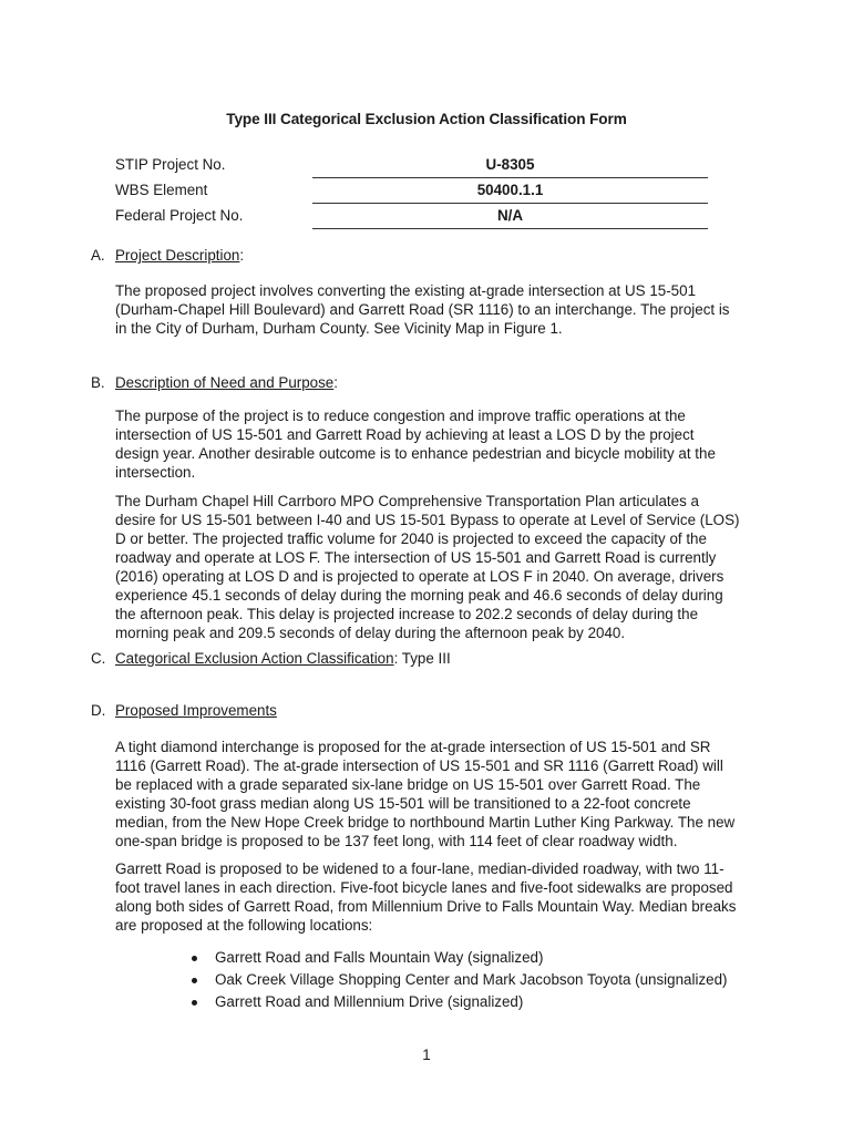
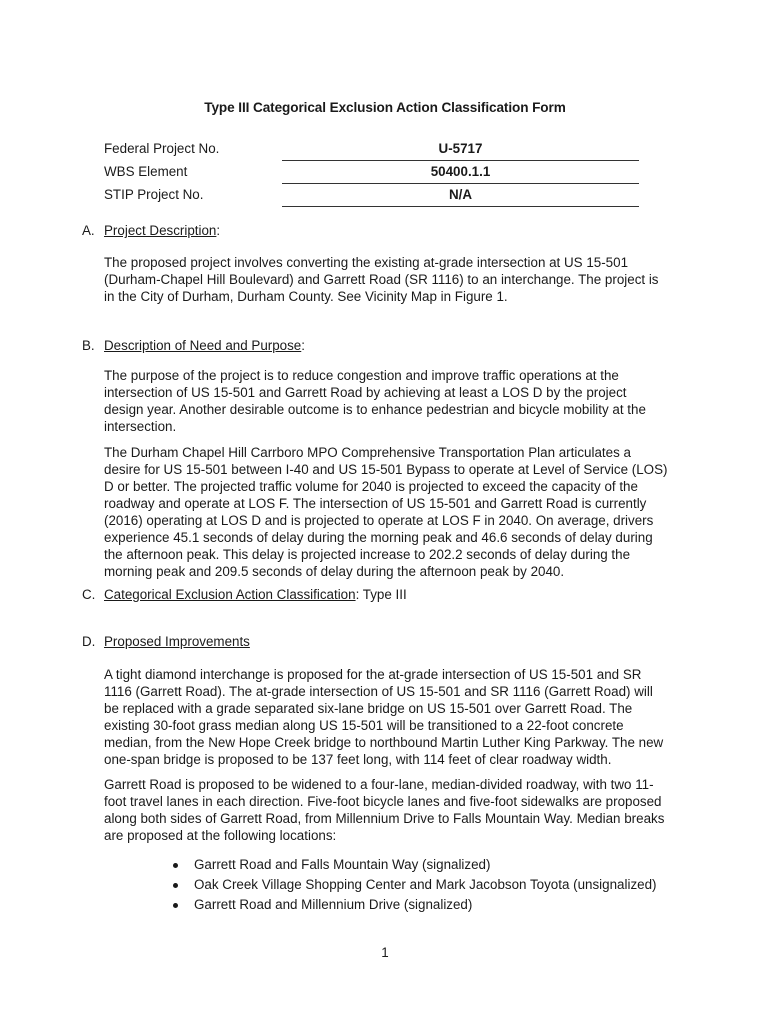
  Type III Categorical Exclusion Action Classification Form
- STIP Project No.
+ Federal Project No.
- U-8305
+ U-5717
  WBS Element
  50400.1.1
- Federal Project No.
+ STIP Project No.
  N/A
  A. Project Description:
  The proposed project involves converting the existing at-grade intersection at US 15-501
  (Durham-Chapel Hill Boulevard) and Garrett Road (SR 1116) to an interchange. The project is
  in the City of Durham, Durham County. See Vicinity Map in Figure 1.
  B. Description of Need and Purpose:
  The purpose of the project is to reduce congestion and improve traffic operations at the
  intersection of US 15-501 and Garrett Road by achieving at least a LOS D by the project
  design year. Another desirable outcome is to enhance pedestrian and bicycle mobility at the
  intersection.
  The Durham Chapel Hill Carrboro MPO Comprehensive Transportation Plan articulates a
  desire for US 15-501 between I-40 and US 15-501 Bypass to operate at Level of Service (LOS)
  D or better. The projected traffic volume for 2040 is projected to exceed the capacity of the
  roadway and operate at LOS F. The intersection of US 15-501 and Garrett Road is currently
  (2016) operating at LOS D and is projected to operate at LOS F in 2040. On average, drivers
  experience 45.1 seconds of delay during the morning peak and 46.6 seconds of delay during
  the afternoon peak. This delay is projected increase to 202.2 seconds of delay during the
  morning peak and 209.5 seconds of delay during the afternoon peak by 2040.
  C. Categorical Exclusion Action Classification: Type III
  D. Proposed Improvements
  A tight diamond interchange is proposed for the at-grade intersection of US 15-501 and SR
  1116 (Garrett Road). The at-grade intersection of US 15-501 and SR 1116 (Garrett Road) will
  be replaced with a grade separated six-lane bridge on US 15-501 over Garrett Road. The
  existing 30-foot grass median along US 15-501 will be transitioned to a 22-foot concrete
  median, from the New Hope Creek bridge to northbound Martin Luther King Parkway. The new
  one-span bridge is proposed to be 137 feet long, with 114 feet of clear roadway width.
  Garrett Road is proposed to be widened to a four-lane, median-divided roadway, with two 11-
  foot travel lanes in each direction. Five-foot bicycle lanes and five-foot sidewalks are proposed
  along both sides of Garrett Road, from Millennium Drive to Falls Mountain Way. Median breaks
  are proposed at the following locations:
  Garrett Road and Falls Mountain Way (signalized)
  Oak Creek Village Shopping Center and Mark Jacobson Toyota (unsignalized)
  Garrett Road and Millennium Drive (signalized)
  1
